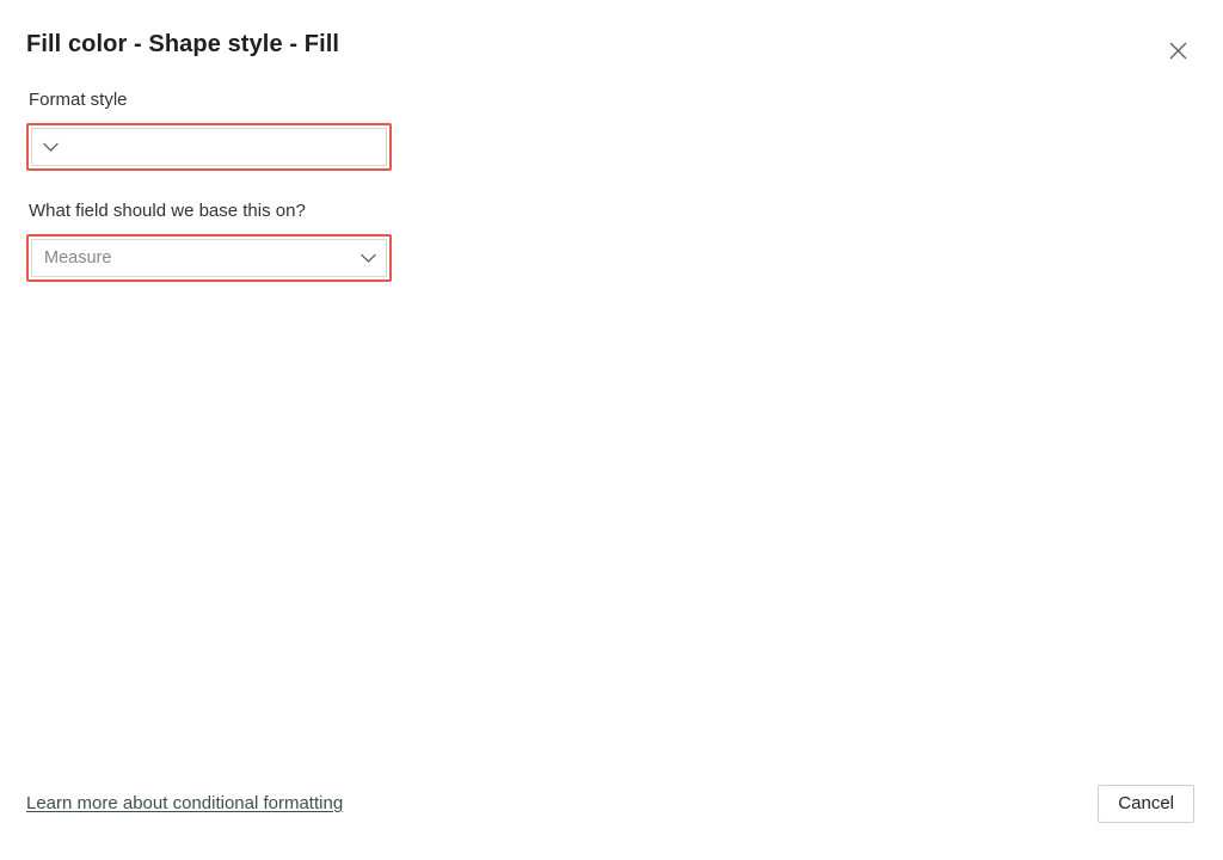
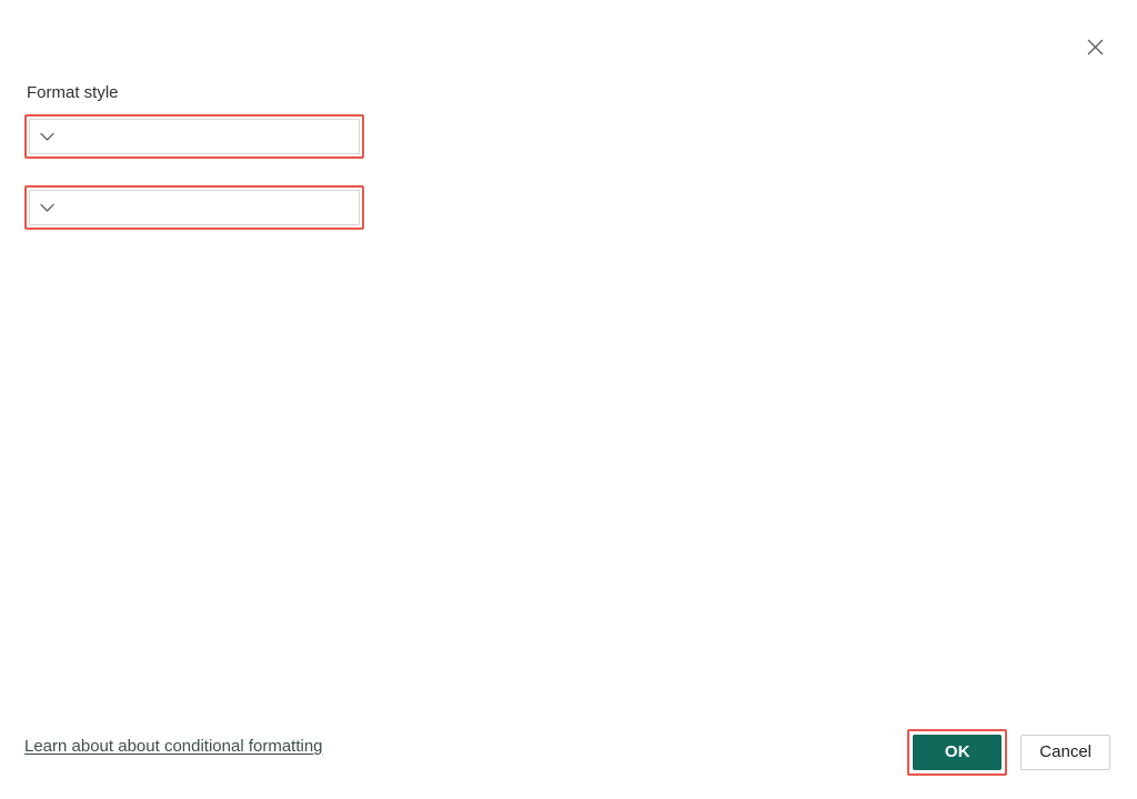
- Fill color - Shape style - Fill
  Format style
- What field should we base this on?
- Measure
- Learn more about conditional formatting
+ Learn about about conditional formatting
+ OK
  Cancel
